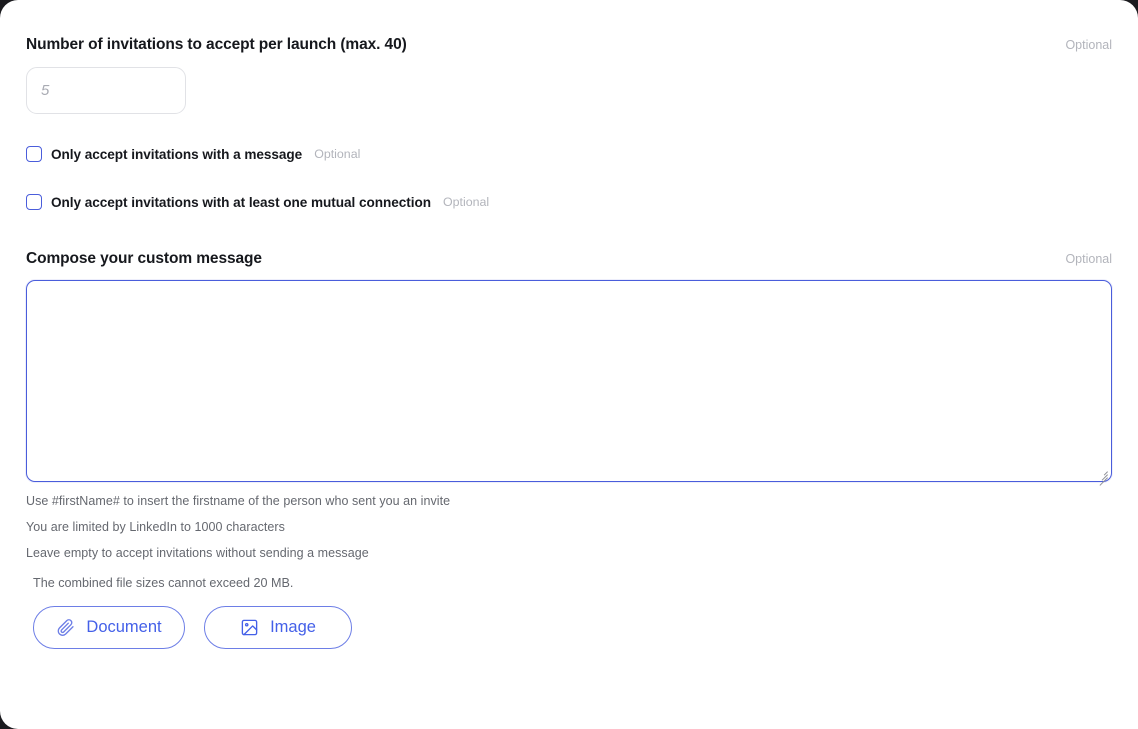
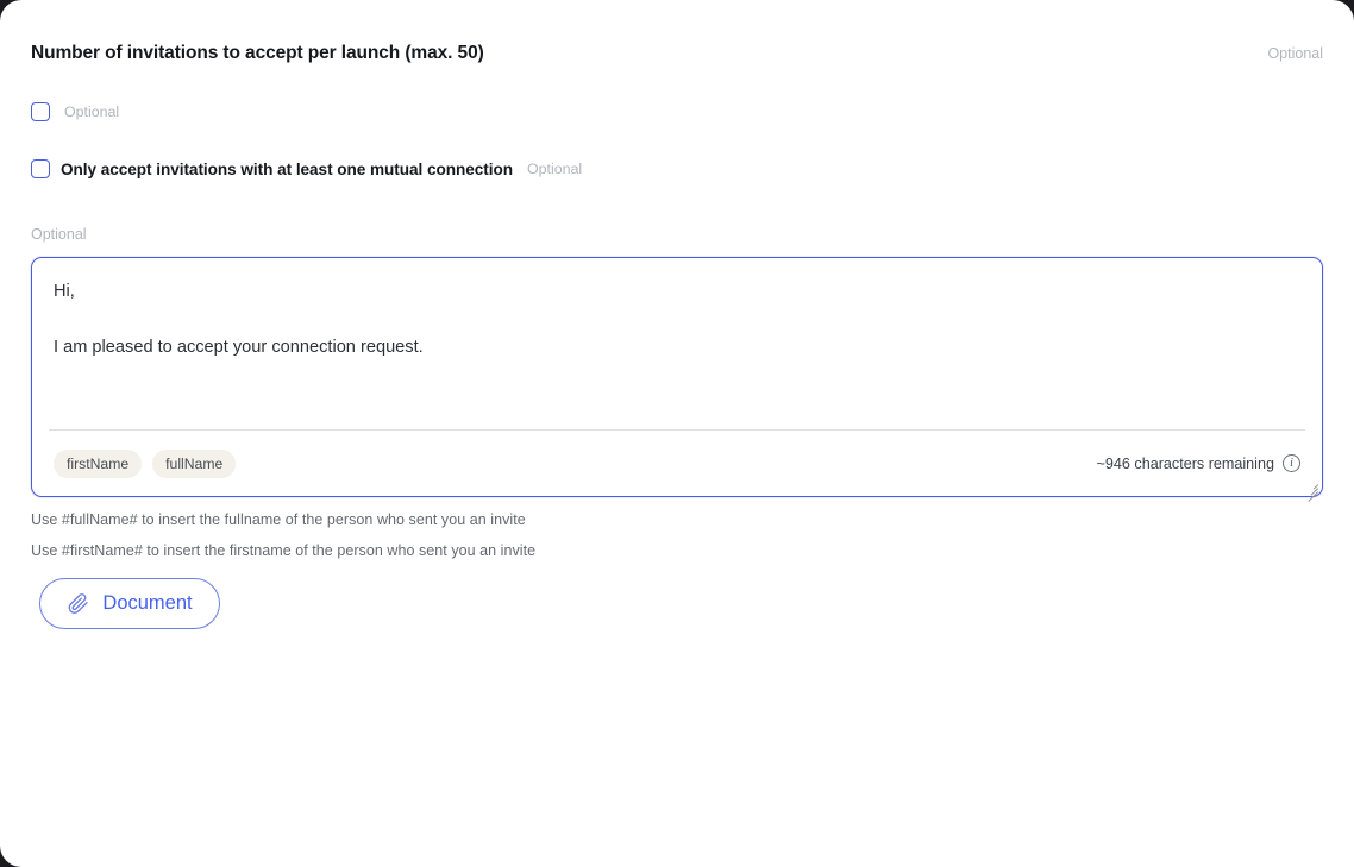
- Number of invitations to accept per launch (max. 40)
+ Number of invitations to accept per launch (max. 50)
  Optional
- 5
- Only accept invitations with a message
  Optional
  Only accept invitations with at least one mutual connection
  Optional
- Compose your custom message
  Optional
+ Hi,
+ I am pleased to accept your connection request.
+ firstName
+ fullName
+ ~946 characters remaining
+ i
+ Use #fullName# to insert the fullname of the person who sent you an invite
  Use #firstName# to insert the firstname of the person who sent you an invite
- You are limited by LinkedIn to 1000 characters
- Leave empty to accept invitations without sending a message
- The combined file sizes cannot exceed 20 MB.
  Document
- Image
